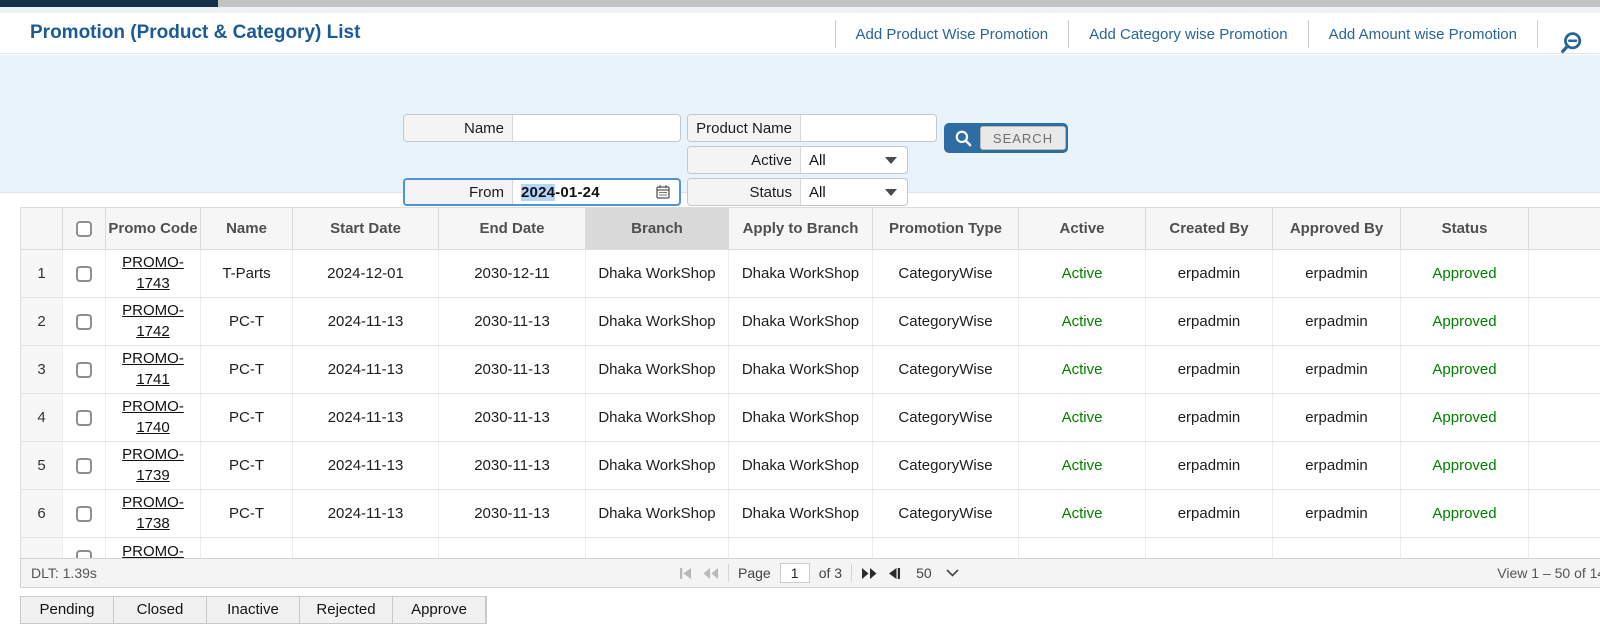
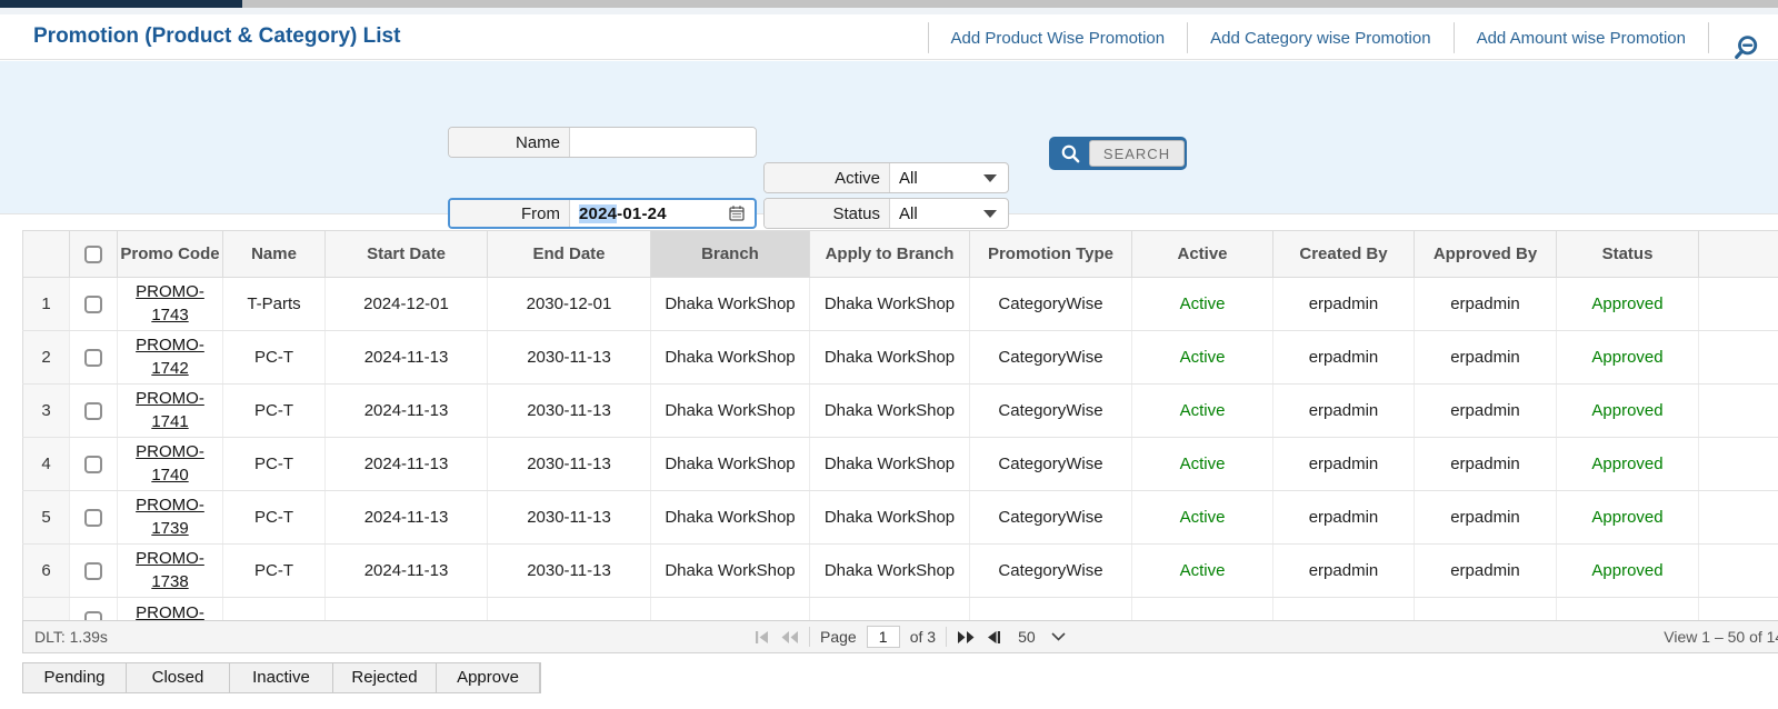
  Promotion (Product & Category) List
  Add Product Wise Promotion
  Add Category wise Promotion
  Add Amount wise Promotion
  Name
- Product Name
  Active
  All
  From
  2024
  -01-24
  Status
  All
  SEARCH
  		Promo Code	Name	Start Date	End Date	Branch	Apply to Branch	Promotion Type	Active	Created By	Approved By	Status
- 1		PROMO-1743	T-Parts	2024-12-01	2030-12-11	Dhaka WorkShop	Dhaka WorkShop	CategoryWise	Active	erpadmin	erpadmin	Approved
+ 1		PROMO-1743	T-Parts	2024-12-01	2030-12-01	Dhaka WorkShop	Dhaka WorkShop	CategoryWise	Active	erpadmin	erpadmin	Approved
  2		PROMO-1742	PC-T	2024-11-13	2030-11-13	Dhaka WorkShop	Dhaka WorkShop	CategoryWise	Active	erpadmin	erpadmin	Approved
  3		PROMO-1741	PC-T	2024-11-13	2030-11-13	Dhaka WorkShop	Dhaka WorkShop	CategoryWise	Active	erpadmin	erpadmin	Approved
  4		PROMO-1740	PC-T	2024-11-13	2030-11-13	Dhaka WorkShop	Dhaka WorkShop	CategoryWise	Active	erpadmin	erpadmin	Approved
  5		PROMO-1739	PC-T	2024-11-13	2030-11-13	Dhaka WorkShop	Dhaka WorkShop	CategoryWise	Active	erpadmin	erpadmin	Approved
  6		PROMO-1738	PC-T	2024-11-13	2030-11-13	Dhaka WorkShop	Dhaka WorkShop	CategoryWise	Active	erpadmin	erpadmin	Approved
  		PROMO-
  DLT: 1.39s
  Page
  1
  of 3
  50
  View 1 – 50 of 1
  Pending
  Closed
  Inactive
  Rejected
  Approve
